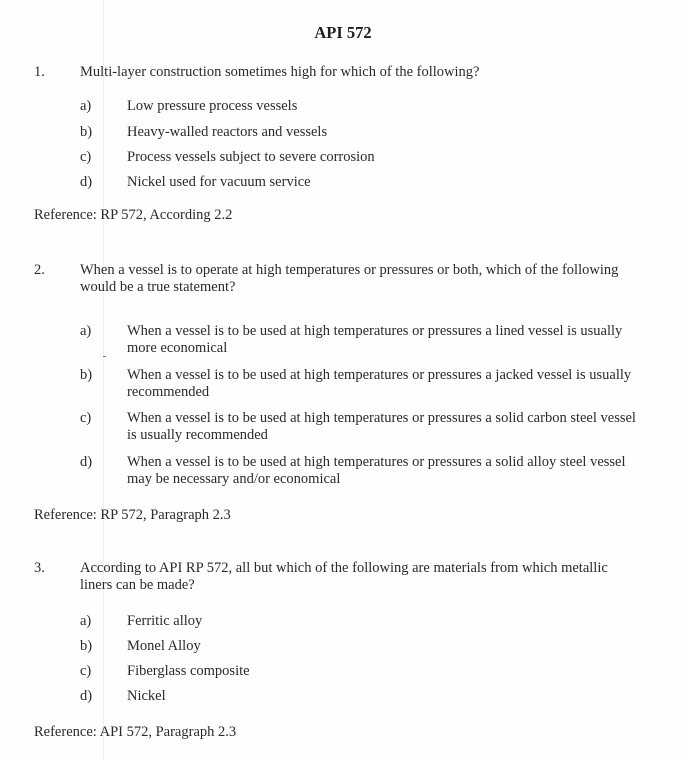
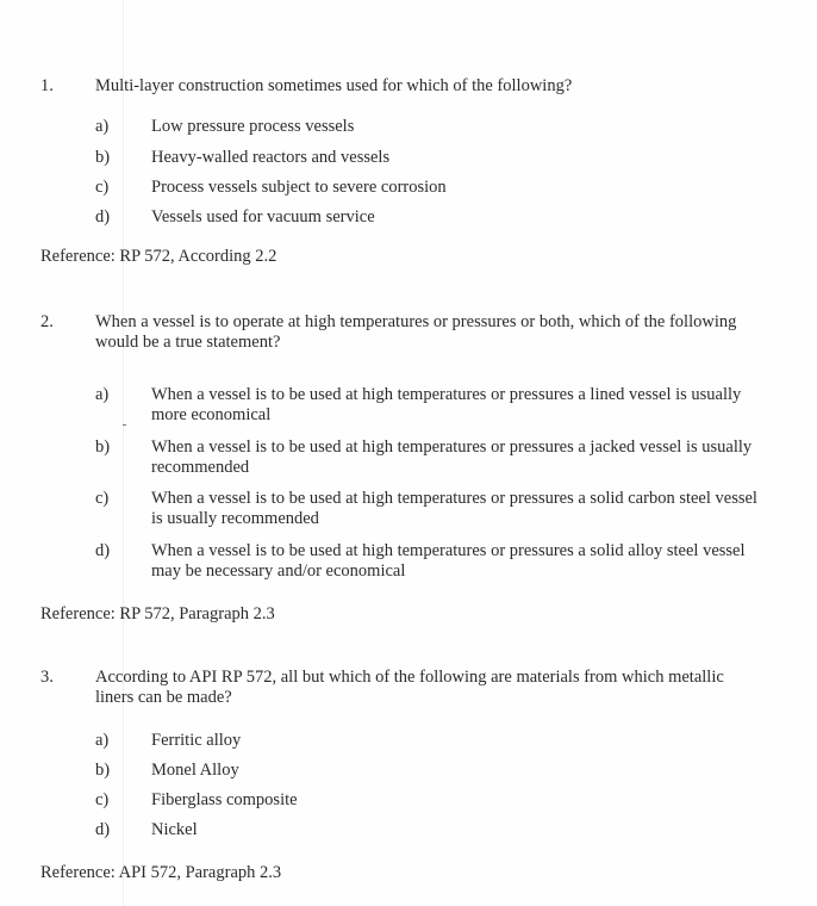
- API 572
  1.
- Multi-layer construction sometimes high for which of the following?
+ Multi-layer construction sometimes used for which of the following?
  a)
  Low pressure process vessels
  b)
  Heavy-walled reactors and vessels
  c)
  Process vessels subject to severe corrosion
  d)
- Nickel used for vacuum service
+ Vessels used for vacuum service
  Reference: RP 572, According 2.2
  2.
  When a vessel is to operate at high temperatures or pressures or both, which of the following would be a true statement?
  a)
  When a vessel is to be used at high temperatures or pressures a lined vessel is usually more economical
  b)
  When a vessel is to be used at high temperatures or pressures a jacked vessel is usually recommended
  c)
  When a vessel is to be used at high temperatures or pressures a solid carbon steel vessel is usually recommended
  d)
  When a vessel is to be used at high temperatures or pressures a solid alloy steel vessel may be necessary and/or economical
  Reference: RP 572, Paragraph 2.3
  3.
  According to API RP 572, all but which of the following are materials from which metallic liners can be made?
  a)
  Ferritic alloy
  b)
  Monel Alloy
  c)
  Fiberglass composite
  d)
  Nickel
  Reference: API 572, Paragraph 2.3
